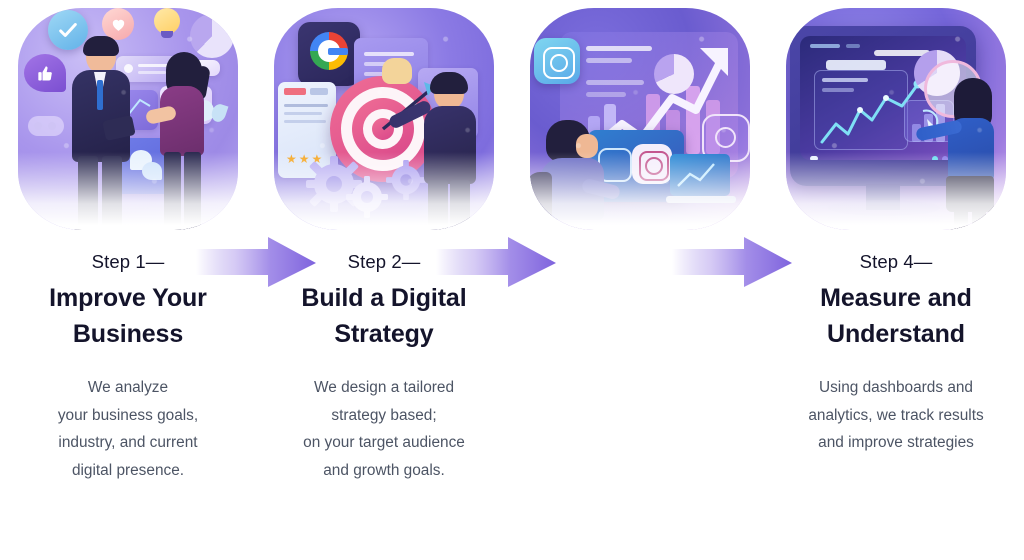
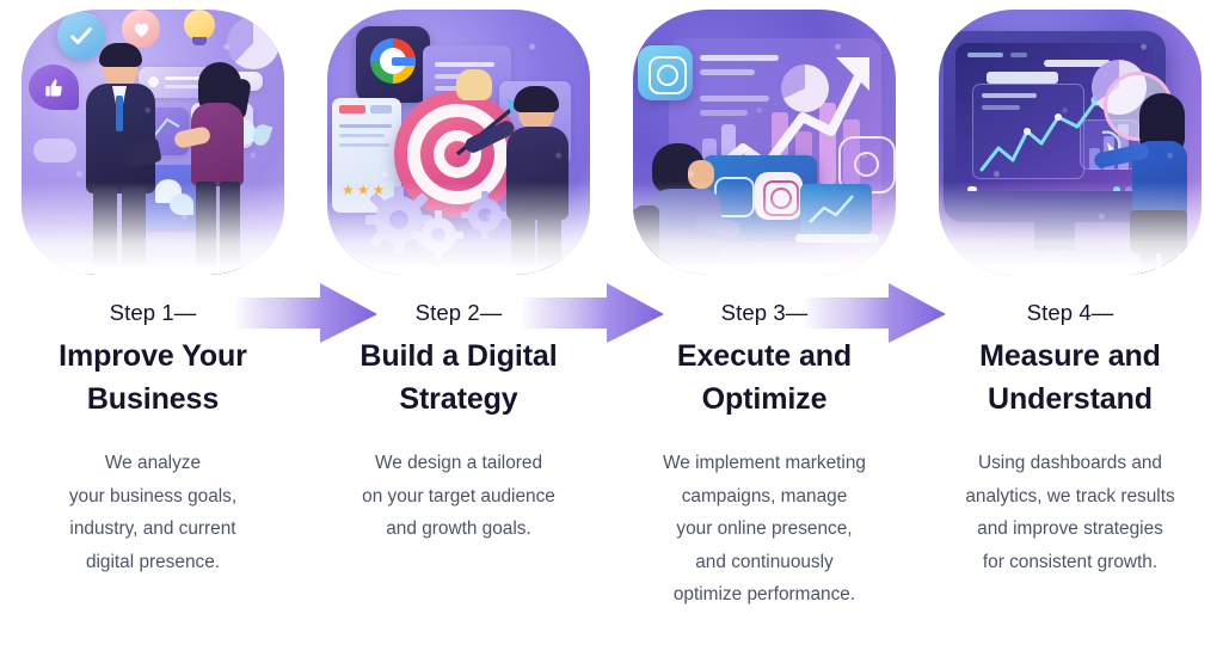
  Step 1—
  Improve Your Business
  We analyze
  your business goals,
  industry, and current
  digital presence.
  Step 2—
  Build a Digital Strategy
  We design a tailored
- strategy based;
  on your target audience
  and growth goals.
+ Step 3—
+ Execute and Optimize
+ We implement marketing
+ campaigns, manage
+ your online presence,
+ and continuously
+ optimize performance.
  Step 4—
  Measure and Understand
  Using dashboards and
  analytics, we track results
  and improve strategies
+ for consistent growth.
